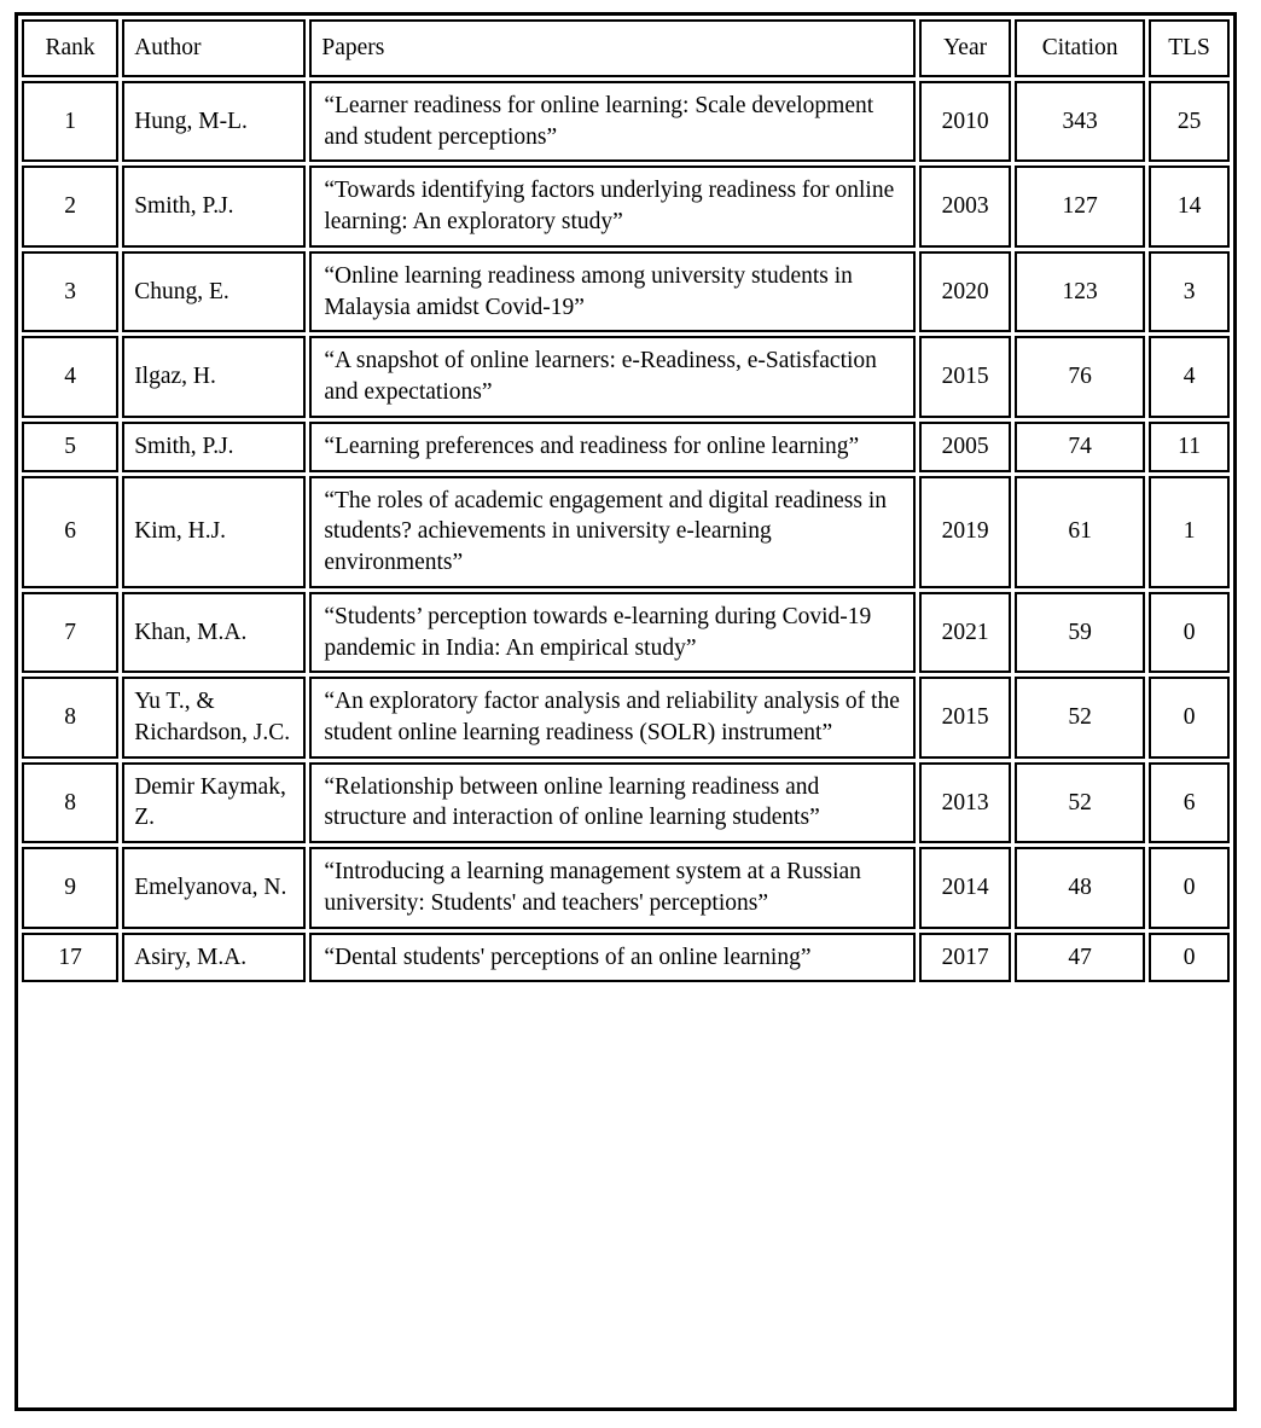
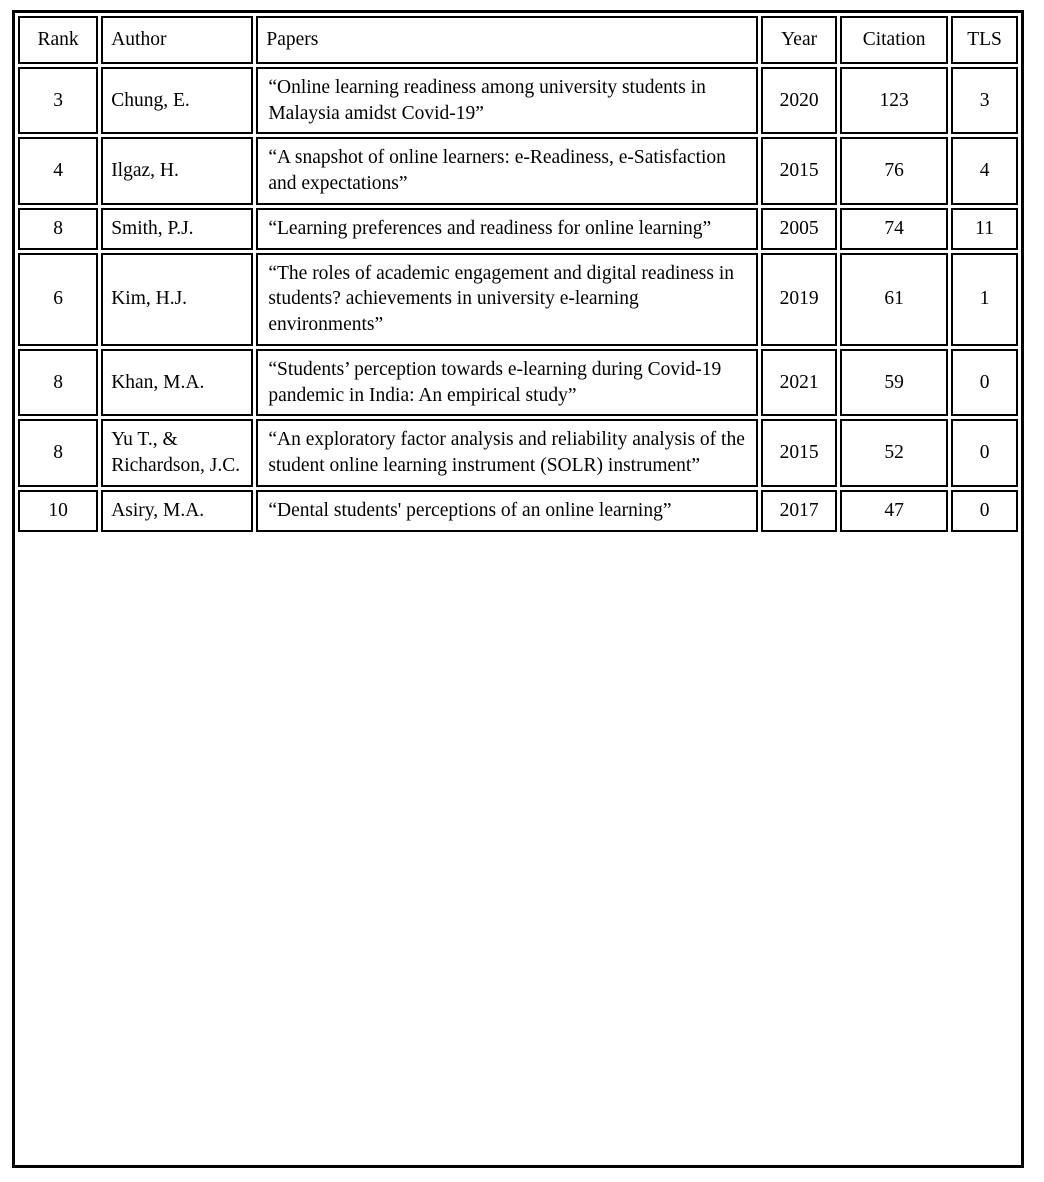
  Rank	Author	Papers	Year	Citation	TLS
- 1	Hung, M-L.	“Learner readiness for online learning: Scale development and student perceptions”	2010	343	25
- 2	Smith, P.J.	“Towards identifying factors underlying readiness for online learning: An exploratory study”	2003	127	14
  3	Chung, E.	“Online learning readiness among university students in Malaysia amidst Covid-19”	2020	123	3
  4	Ilgaz, H.	“A snapshot of online learners: e-Readiness, e-Satisfaction and expectations”	2015	76	4
- 5	Smith, P.J.	“Learning preferences and readiness for online learning”	2005	74	11
+ 8	Smith, P.J.	“Learning preferences and readiness for online learning”	2005	74	11
  6	Kim, H.J.	“The roles of academic engagement and digital readiness in students? achievements in university e-learning environments”	2019	61	1
- 7	Khan, M.A.	“Students’ perception towards e-learning during Covid-19 pandemic in India: An empirical study”	2021	59	0
+ 8	Khan, M.A.	“Students’ perception towards e-learning during Covid-19 pandemic in India: An empirical study”	2021	59	0
- 8	Yu T., & Richardson, J.C.	“An exploratory factor analysis and reliability analysis of the student online learning readiness (SOLR) instrument”	2015	52	0
+ 8	Yu T., & Richardson, J.C.	“An exploratory factor analysis and reliability analysis of the student online learning instrument (SOLR) instrument”	2015	52	0
- 8	Demir Kaymak, Z.	“Relationship between online learning readiness and structure and interaction of online learning students”	2013	52	6
- 9	Emelyanova, N.	“Introducing a learning management system at a Russian university: Students' and teachers' perceptions”	2014	48	0
- 17	Asiry, M.A.	“Dental students' perceptions of an online learning”	2017	47	0
+ 10	Asiry, M.A.	“Dental students' perceptions of an online learning”	2017	47	0
